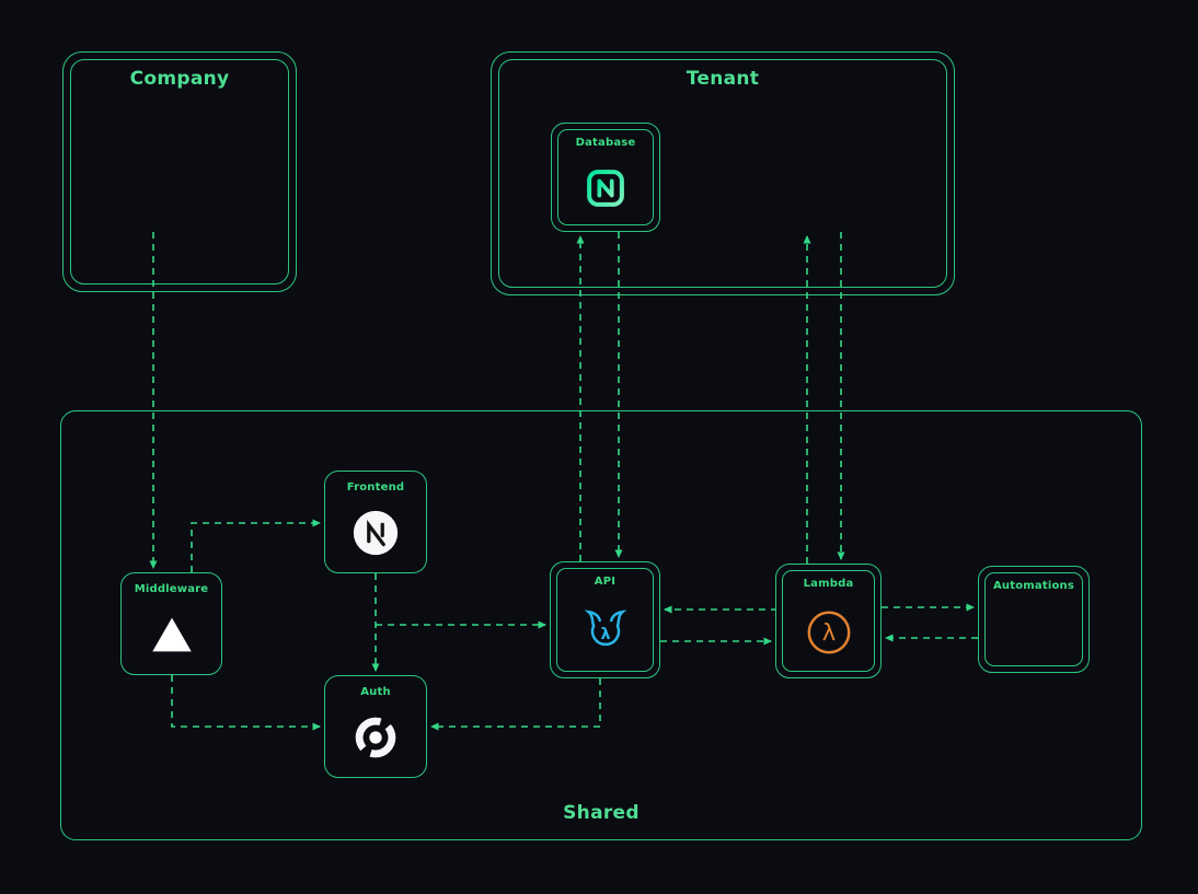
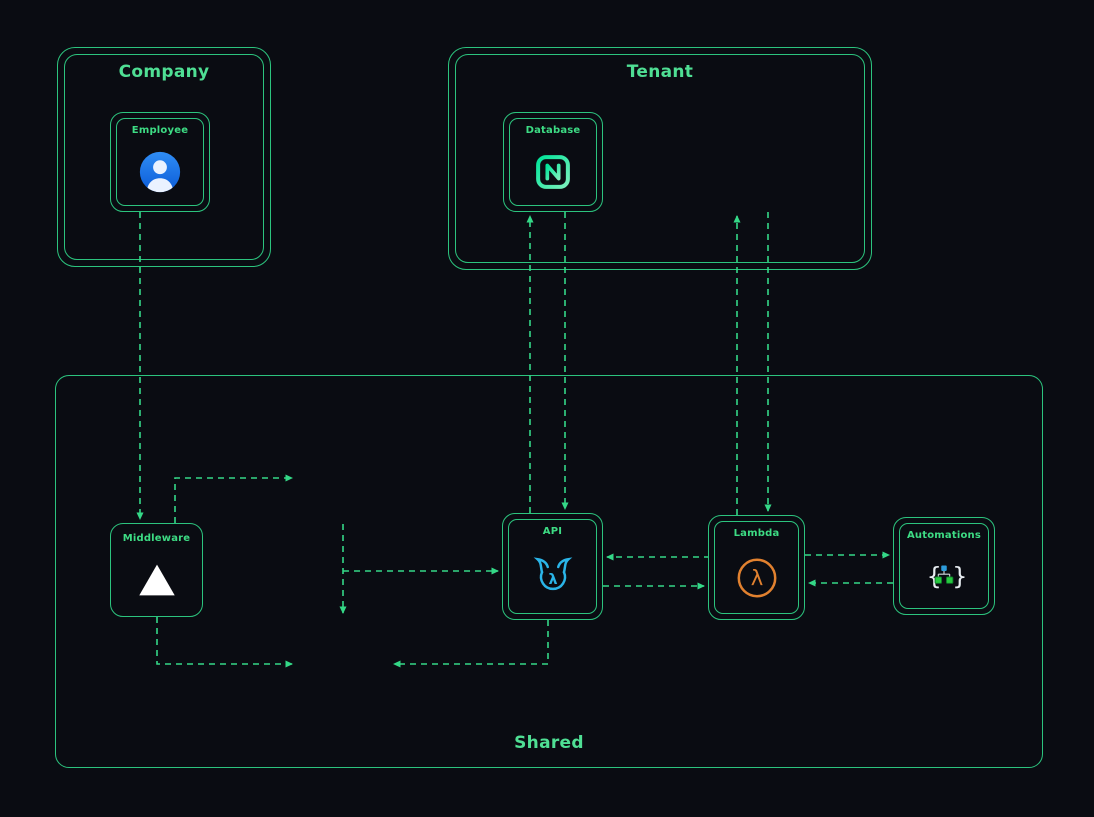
  Company
  Tenant
  Shared
+ Employee
  Database
- Frontend
  Middleware
- Auth
  API
  λ
  Lambda
  λ
  Automations
+ {
+ }
